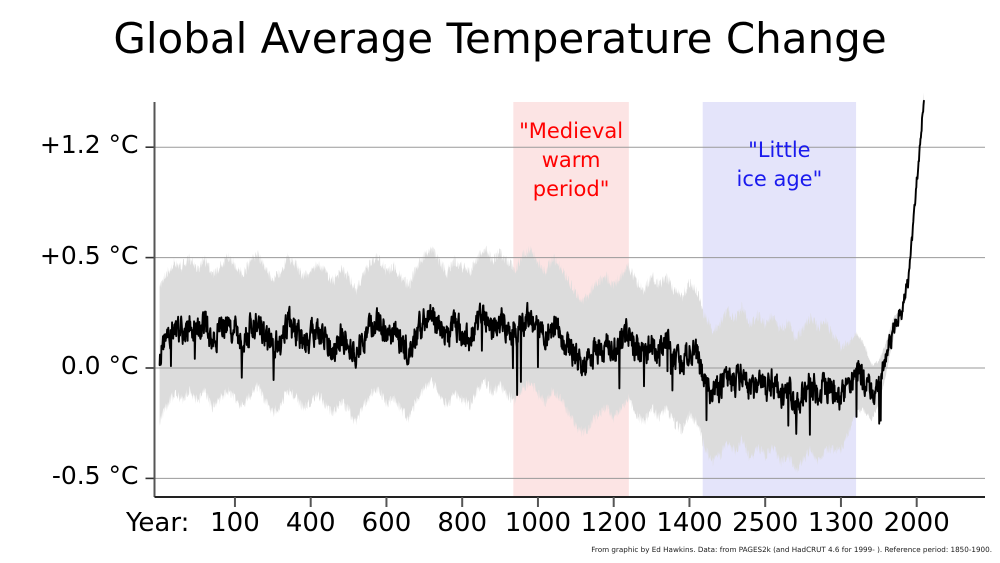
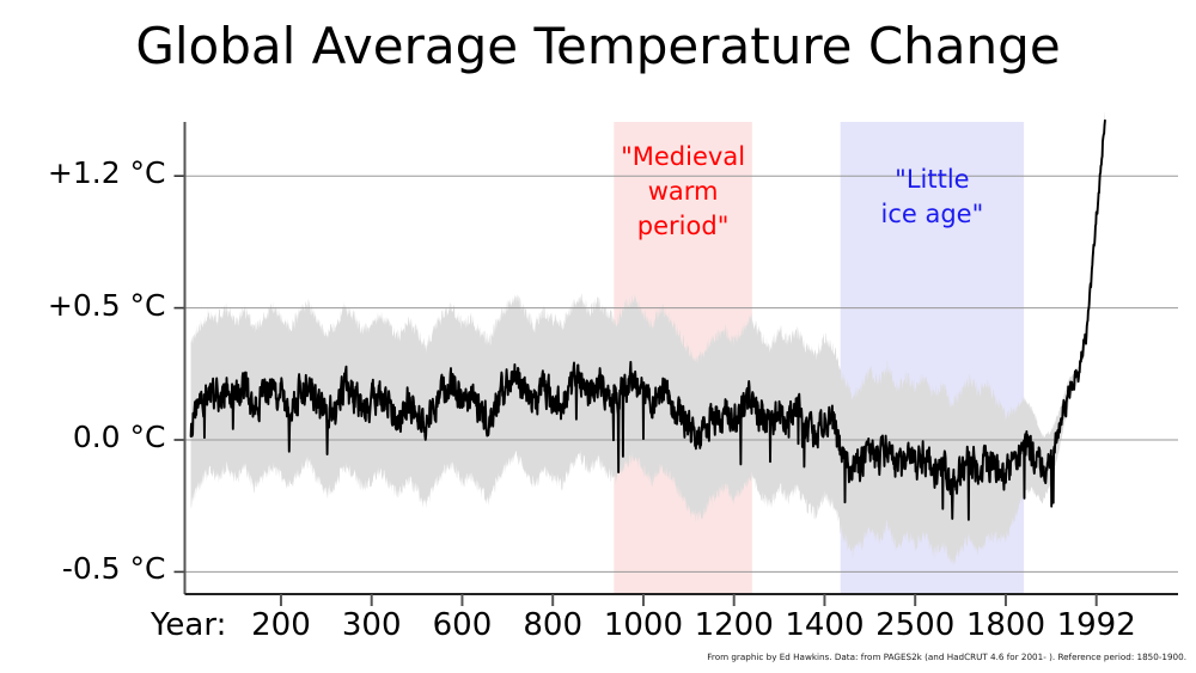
  Global Average Temperature Change
  Year:
  "Medieval
  warm
  period"
  "Little
  ice age"
- From graphic by Ed Hawkins. Data: from PAGES2k (and HadCRUT 4.6 for 1999- ). Reference period: 1850-1900.
+ From graphic by Ed Hawkins. Data: from PAGES2k (and HadCRUT 4.6 for 2001- ). Reference period: 1850-1900.
  +1.2 °C
  +0.5 °C
  0.0 °C
  -0.5 °C
- 100
+ 200
- 400
+ 300
  600
  800
  1000
  1200
  1400
  2500
- 1300
+ 1800
- 2000
+ 1992
